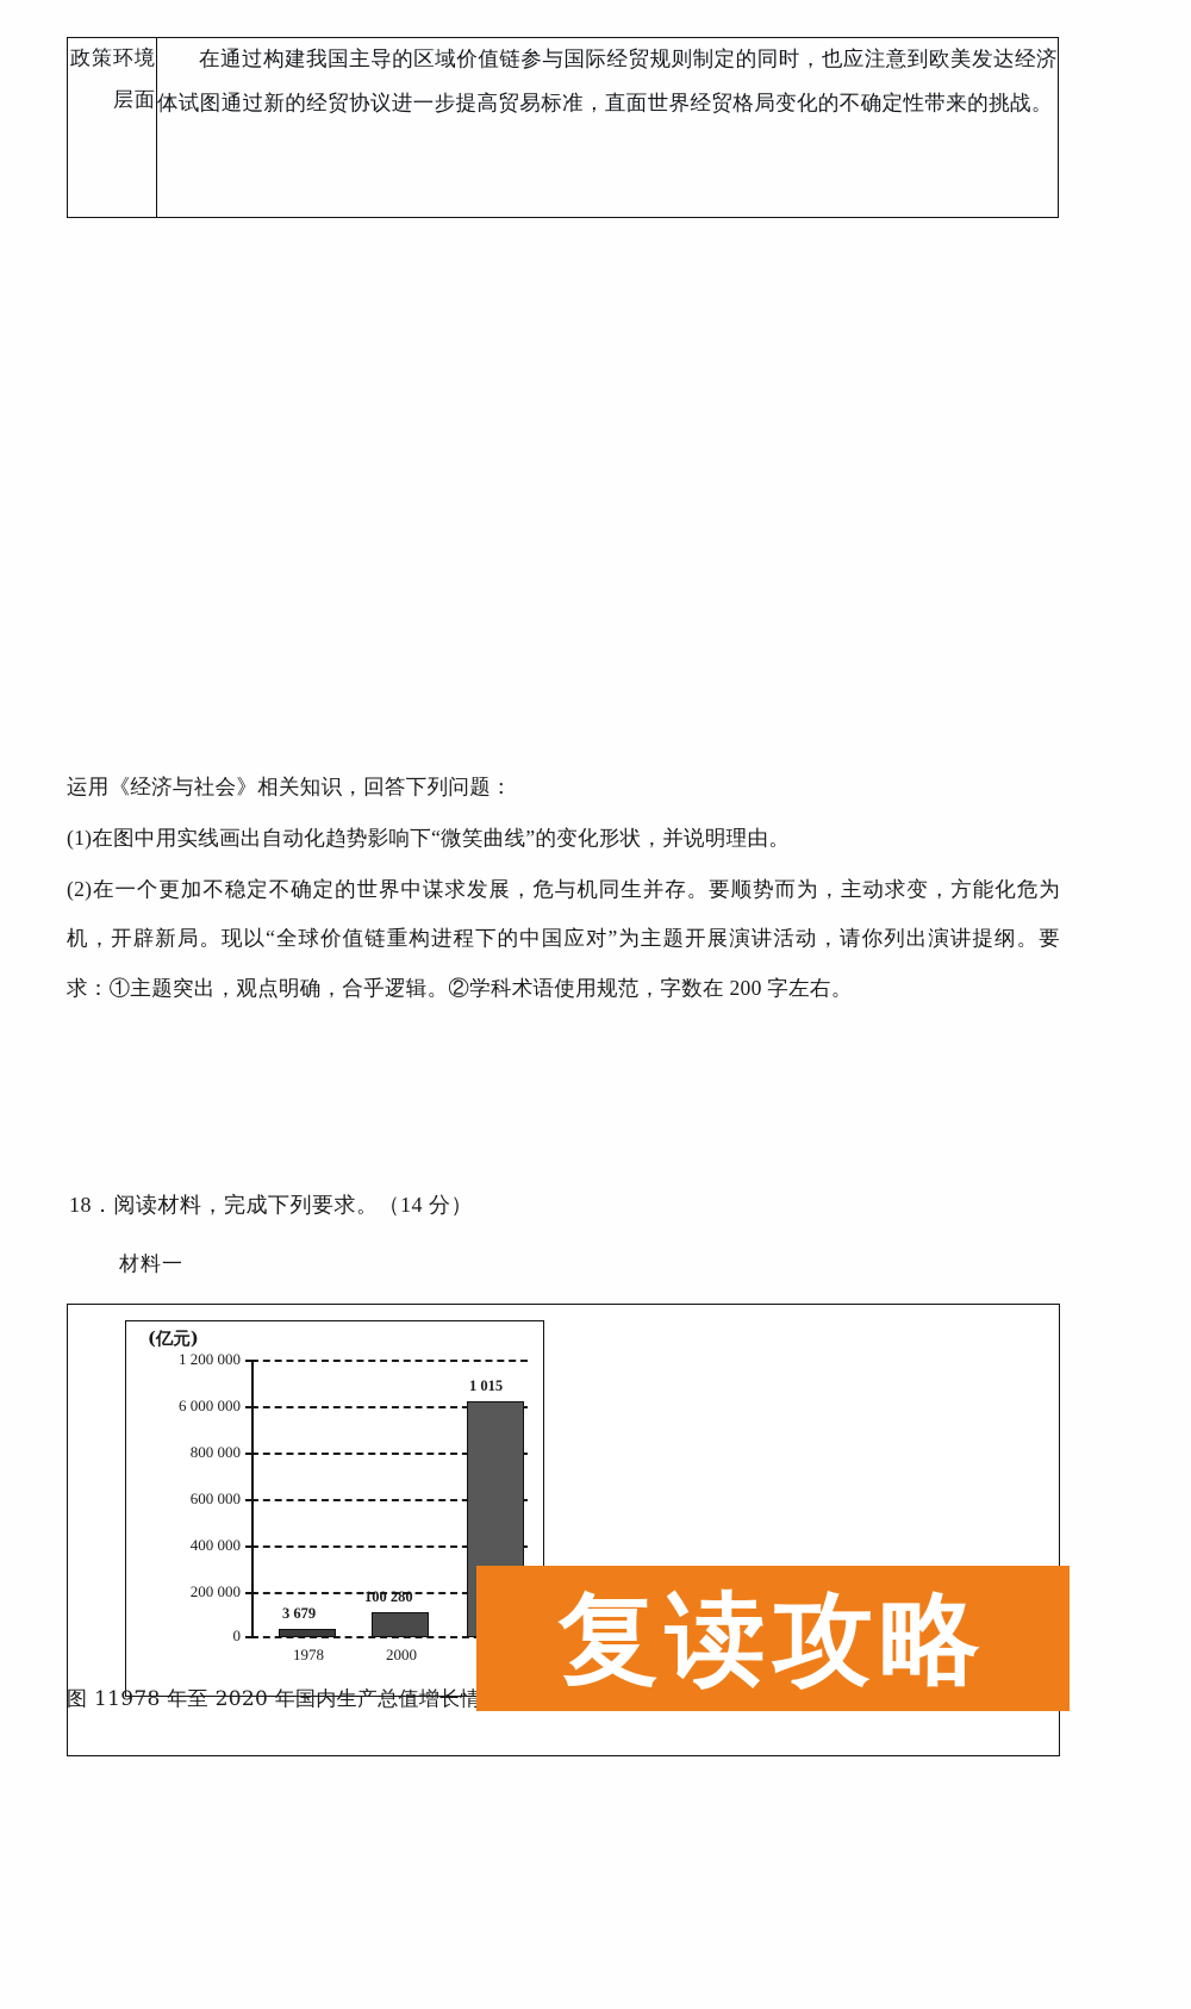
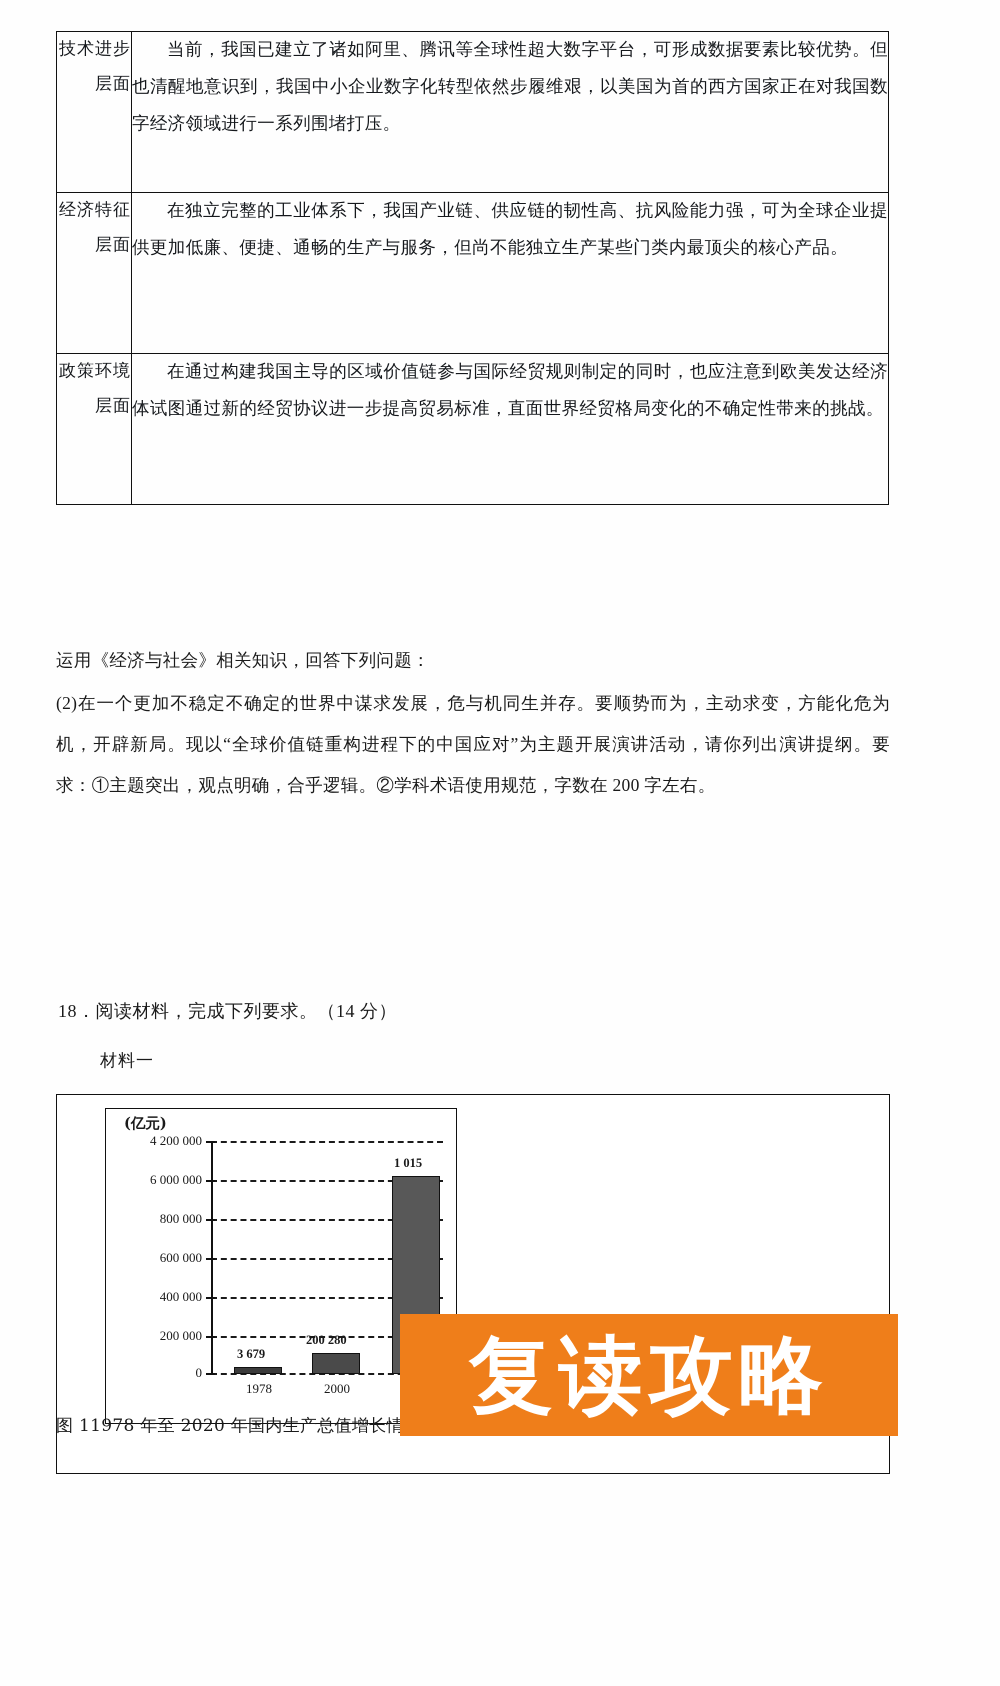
+ 技术进步层面	当前，我国已建立了诸如阿里、腾讯等全球性超大数字平台，可形成数据要素比较优势。但也清醒地意识到，我国中小企业数字化转型依然步履维艰，以美国为首的西方国家正在对我国数字经济领域进行一系列围堵打压。
+ 经济特征层面	在独立完整的工业体系下，我国产业链、供应链的韧性高、抗风险能力强，可为全球企业提供更加低廉、便捷、通畅的生产与服务，但尚不能独立生产某些门类内最顶尖的核心产品。
  政策环境层面	在通过构建我国主导的区域价值链参与国际经贸规则制定的同时，也应注意到欧美发达经济体试图通过新的经贸协议进一步提高贸易标准，直面世界经贸格局变化的不确定性带来的挑战。
  运用《经济与社会》相关知识，回答下列问题：
- (1)在图中用实线画出自动化趋势影响下“微笑曲线”的变化形状，并说明理由。
  (2)在一个更加不稳定不确定的世界中谋求发展，危与机同生并存。要顺势而为，主动求变，方能化危为机，开辟新局。现以“全球价值链重构进程下的中国应对”为主题开展演讲活动，请你列出演讲提纲。要求：①主题突出，观点明确，合乎逻辑。②学科术语使用规范，字数在 200 字左右。
  18．阅读材料，完成下列要求。（14 分）
  材料一
  (亿元)
- 1 200 000
+ 4 200 000
  6 000 000
  800 000
  600 000
  400 000
  200 000
  0
  3 679
  1978
- 100 280
+ 200 280
  2000
  1 015
  图 11978 年至 2020 年国内生产总值增长情
  复读攻略
